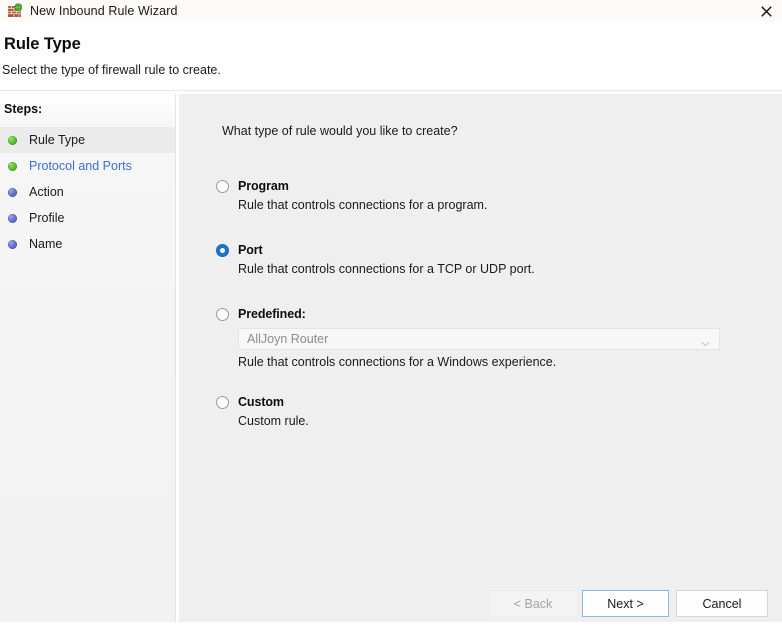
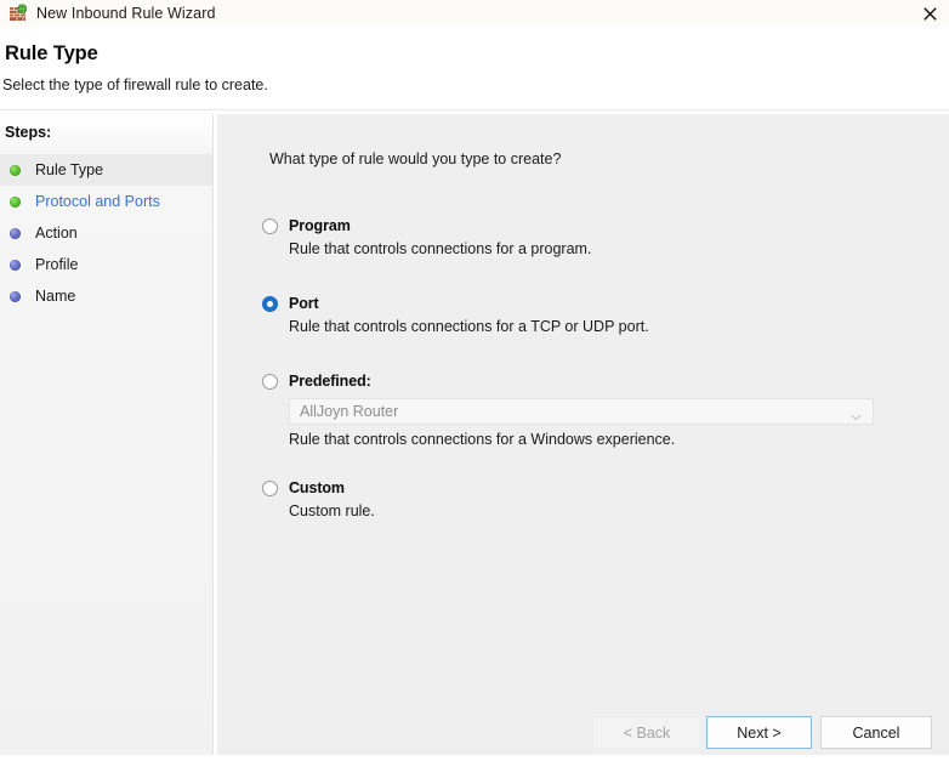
  New Inbound Rule Wizard
  Rule Type
  Select the type of firewall rule to create.
  Steps:
  Rule Type
  Protocol and Ports
  Action
  Profile
  Name
- What type of rule would you like to create?
+ What type of rule would you type to create?
  Program
  Rule that controls connections for a program.
  Port
  Rule that controls connections for a TCP or UDP port.
  Predefined:
  AllJoyn Router
  Rule that controls connections for a Windows experience.
  Custom
  Custom rule.
  < Back
  Next >
  Cancel
